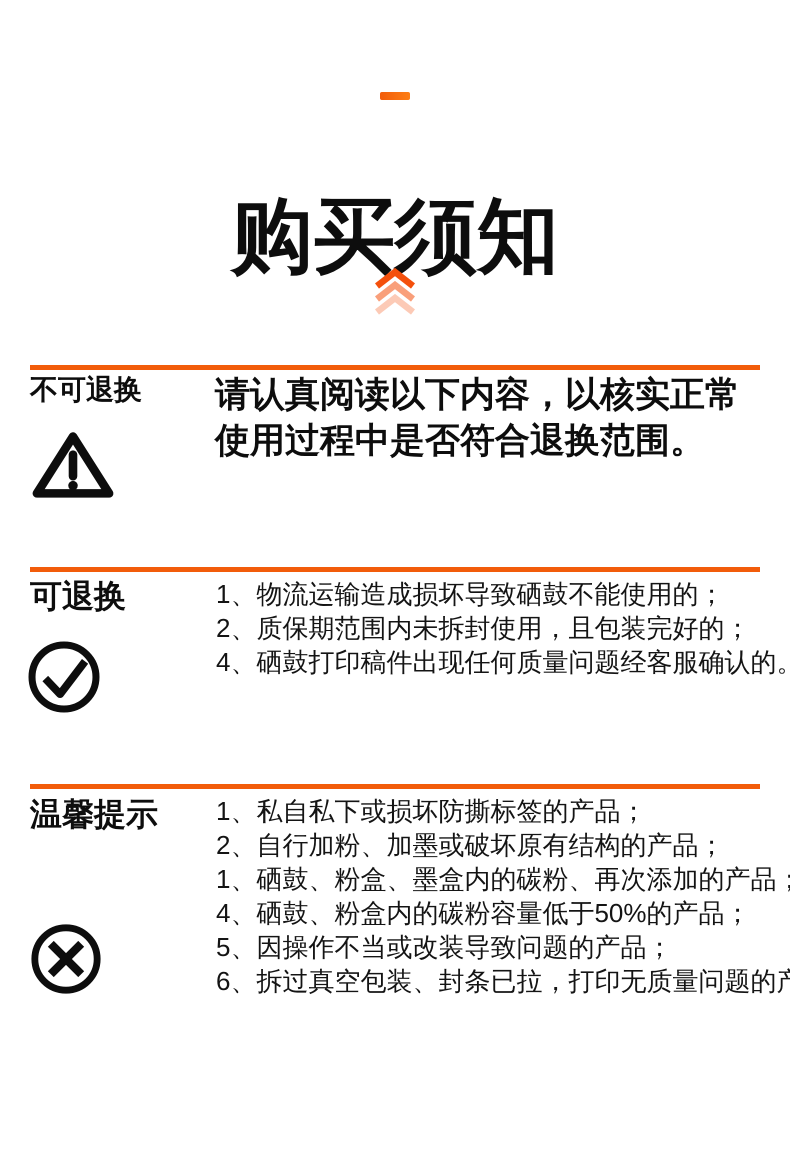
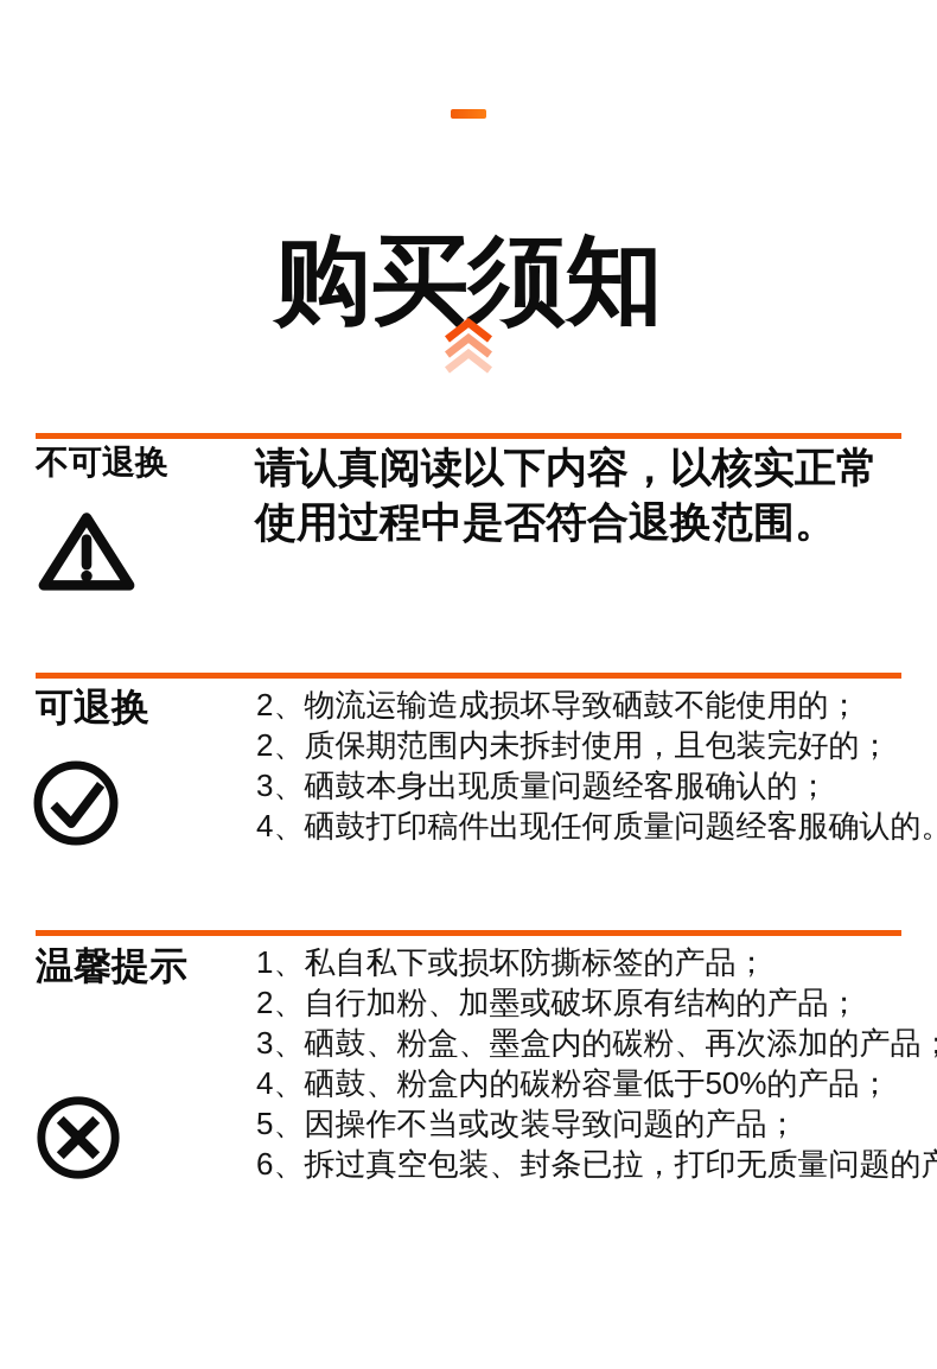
  购买须知
  不可退换
  请认真阅读以下内容，以核实正常
  使用过程中是否符合退换范围。
  可退换
- 1、物流运输造成损坏导致硒鼓不能使用的；
+ 2、物流运输造成损坏导致硒鼓不能使用的；
  2、质保期范围内未拆封使用，且包装完好的；
+ 3、硒鼓本身出现质量问题经客服确认的；
  4、硒鼓打印稿件出现任何质量问题经客服确认的。
  温馨提示
  1、私自私下或损坏防撕标签的产品；
  2、自行加粉、加墨或破坏原有结构的产品；
- 1、硒鼓、粉盒、墨盒内的碳粉、再次添加的产品；
+ 3、硒鼓、粉盒、墨盒内的碳粉、再次添加的产品；
  4、硒鼓、粉盒内的碳粉容量低于50%的产品；
  5、因操作不当或改装导致问题的产品；
  6、拆过真空包装、封条已拉，打印无质量问题的产
